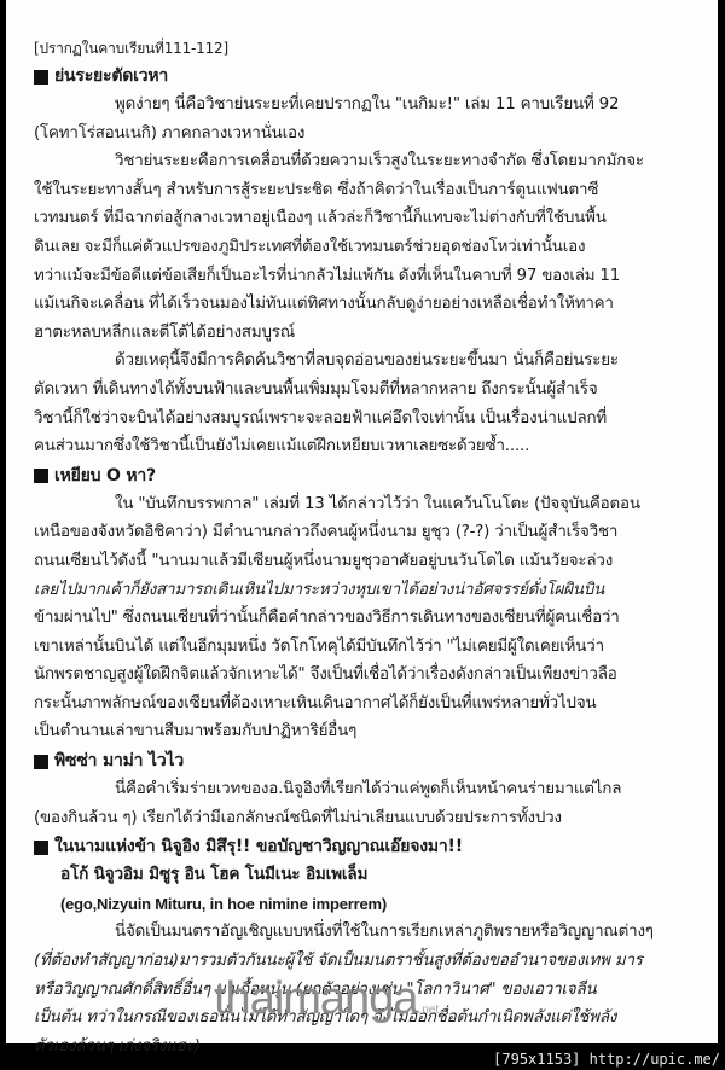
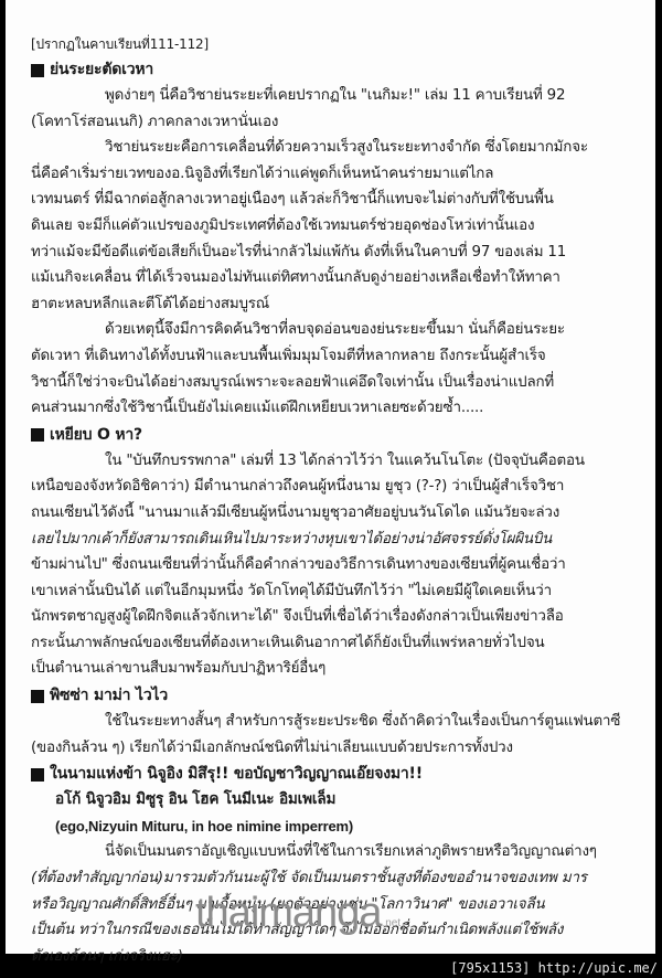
  [ปรากฏในคาบเรียนที่111-112]
  ย่นระยะตัดเวหา
  พูดง่ายๆ นี่คือวิชาย่นระยะที่เคยปรากฏใน "เนกิมะ!" เล่ม 11 คาบเรียนที่ 92
  (โคทาโร่สอนเนกิ) ภาคกลางเวหานั่นเอง
  วิชาย่นระยะคือการเคลื่อนที่ด้วยความเร็วสูงในระยะทางจำกัด ซึ่งโดยมากมักจะ
- ใช้ในระยะทางสั้นๆ สำหรับการสู้ระยะประชิด ซึ่งถ้าคิดว่าในเรื่องเป็นการ์ตูนแฟนตาซี
+ นี่คือคำเริ่มร่ายเวทของอ.นิจูอิงที่เรียกได้ว่าแค่พูดก็เห็นหน้าคนร่ายมาแต่ไกล
  เวทมนตร์ ที่มีฉากต่อสู้กลางเวหาอยู่เนืองๆ แล้วล่ะก็วิชานี้ก็แทบจะไม่ต่างกับที่ใช้บนพื้น
  ดินเลย จะมีก็แค่ตัวแปรของภูมิประเทศที่ต้องใช้เวทมนตร์ช่วยอุดช่องโหว่เท่านั้นเอง
  ทว่าแม้จะมีข้อดีแต่ข้อเสียก็เป็นอะไรที่น่ากลัวไม่แพ้กัน ดังที่เห็นในคาบที่ 97 ของเล่ม 11
  แม้เนกิจะเคลื่อน ที่ได้เร็วจนมองไม่ทันแต่ทิศทางนั้นกลับดูง่ายอย่างเหลือเชื่อทำให้ทาคา
  ฮาตะหลบหลีกและตีโต้ได้อย่างสมบูรณ์
  ด้วยเหตุนี้จึงมีการคิดค้นวิชาที่ลบจุดอ่อนของย่นระยะขึ้นมา นั่นก็คือย่นระยะ
  ตัดเวหา ที่เดินทางได้ทั้งบนฟ้าและบนพื้นเพิ่มมุมโจมตีที่หลากหลาย ถึงกระนั้นผู้สำเร็จ
  วิชานี้ก็ใช่ว่าจะบินได้อย่างสมบูรณ์เพราะจะลอยฟ้าแค่อึดใจเท่านั้น เป็นเรื่องน่าแปลกที่
  คนส่วนมากซึ่งใช้วิชานี้เป็นยังไม่เคยแม้แต่ฝึกเหยียบเวหาเลยซะด้วยซ้ำ.....
  เหยียบ O หา?
  ใน "บันทึกบรรพกาล" เล่มที่ 13 ได้กล่าวไว้ว่า ในแคว้นโนโตะ (ปัจจุบันคือตอน
  เหนือของจังหวัดอิชิคาว่า) มีตำนานกล่าวถึงคนผู้หนึ่งนาม ยูชุว (?-?) ว่าเป็นผู้สำเร็จวิชา
  ถนนเซียนไว้ดังนี้ "นานมาแล้วมีเซียนผู้หนึ่งนามยูชุวอาศัยอยู่บนวันโดได แม้นวัยจะล่วง
  เลยไปมากเค้าก็ยังสามารถเดินเหินไปมาระหว่างหุบเขาได้อย่างน่าอัศจรรย์ดั่งโผผินบิน
  ข้ามผ่านไป" ซึ่งถนนเซียนที่ว่านั้นก็คือคำกล่าวของวิธีการเดินทางของเซียนที่ผู้คนเชื่อว่า
  เขาเหล่านั้นบินได้ แต่ในอีกมุมหนึ่ง วัดโกโทคุได้มีบันทึกไว้ว่า "ไม่เคยมีผู้ใดเคยเห็นว่า
  นักพรตชาญสูงผู้ใดฝึกจิตแล้วจักเหาะได้" จึงเป็นที่เชื่อได้ว่าเรื่องดังกล่าวเป็นเพียงข่าวลือ
  กระนั้นภาพลักษณ์ของเซียนที่ต้องเหาะเหินเดินอากาศได้ก็ยังเป็นที่แพร่หลายทั่วไปจน
  เป็นตำนานเล่าขานสืบมาพร้อมกับปาฏิหาริย์อื่นๆ
  พิซซ่า มาม่า ไวไว
- นี่คือคำเริ่มร่ายเวทของอ.นิจูอิงที่เรียกได้ว่าแค่พูดก็เห็นหน้าคนร่ายมาแต่ไกล
+ ใช้ในระยะทางสั้นๆ สำหรับการสู้ระยะประชิด ซึ่งถ้าคิดว่าในเรื่องเป็นการ์ตูนแฟนตาซี
  (ของกินล้วน ๆ) เรียกได้ว่ามีเอกลักษณ์ชนิดที่ไม่น่าเลียนแบบด้วยประการทั้งปวง
  ในนามแห่งข้า นิจูอิง มิสึรุ!! ขอบัญชาวิญญาณเอ๊ยจงมา!!
  อโก้ นิจูวอิม มิซูรุ อิน โฮค โนมีเนะ อิมเพเล็ม
  (ego,Nizyuin Mituru, in hoe nimine imperrem)
  นี่จัดเป็นมนตราอัญเชิญแบบหนึ่งที่ใช้ในการเรียกเหล่าภูติพรายหรือวิญญาณต่างๆ
  (ที่ต้องทำสัญญาก่อน)มารวมตัวกันนะผู้ใช้ จัดเป็นมนตราชั้นสูงที่ต้องขออำนาจของเทพ มาร
  หรือวิญญาณศักดิ์สิทธิ์อื่นๆ มาเกื้อหนุน (ยกตัวอย่างเช่น "โลกาวินาศ" ของเอวาเจลีน
  เป็นต้น ทว่าในกรณีของเธอนั้นไม่ได้ทำสัญญาใดๆ จึงไม่ออกชื่อต้นกำเนิดพลังแต่ใช้พลัง
  ตัวเองล้วนๆ เก่งจริงแฮะ)
  thaimanga.net
  [795x1153] http://upic.me/
